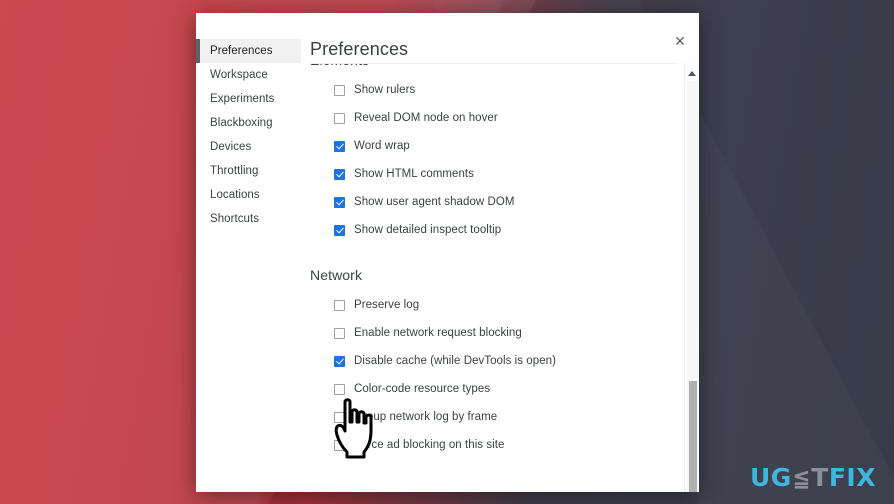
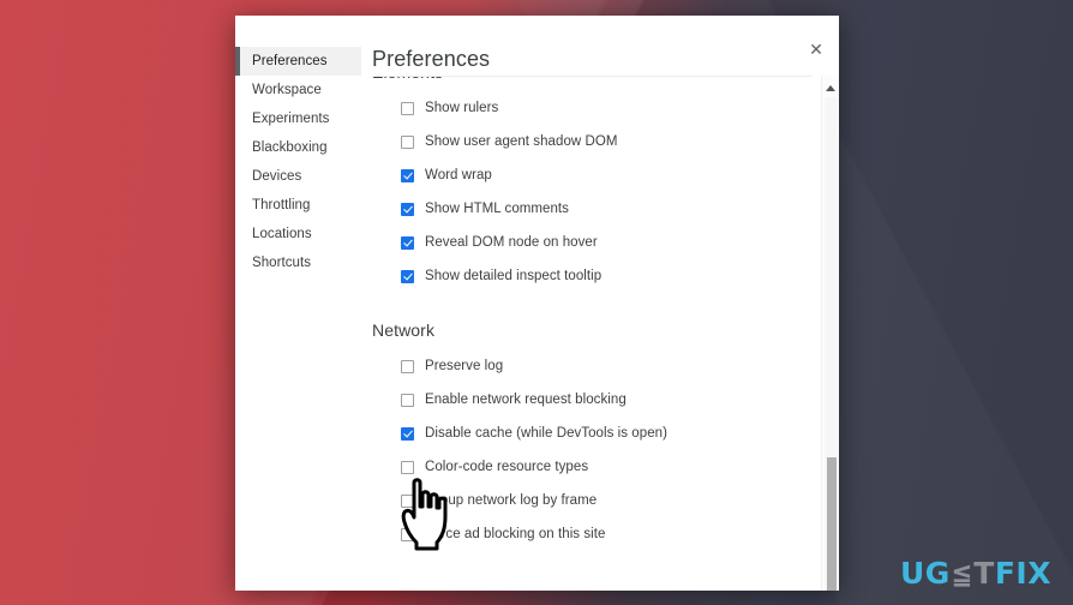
  UG
  ≦
  T
  FIX
  Preferences
  Workspace
  Experiments
  Blackboxing
  Devices
  Throttling
  Locations
  Shortcuts
  Show rulers
- Reveal DOM node on hover
+ Show user agent shadow DOM
  Word wrap
  Show HTML comments
- Show user agent shadow DOM
+ Reveal DOM node on hover
  Show detailed inspect tooltip
  Network
  Preserve log
  Enable network request blocking
  Disable cache (while DevTools is open)
  Color-code resource types
  up network log by frame
  ce ad blocking on this site
  Preferences
  ✕
